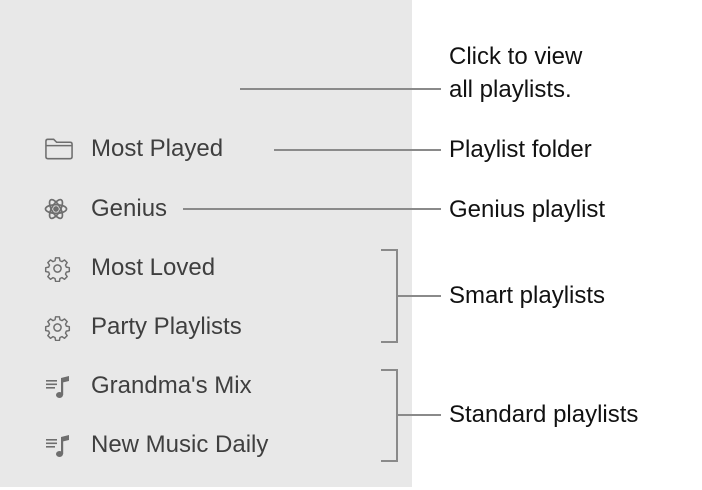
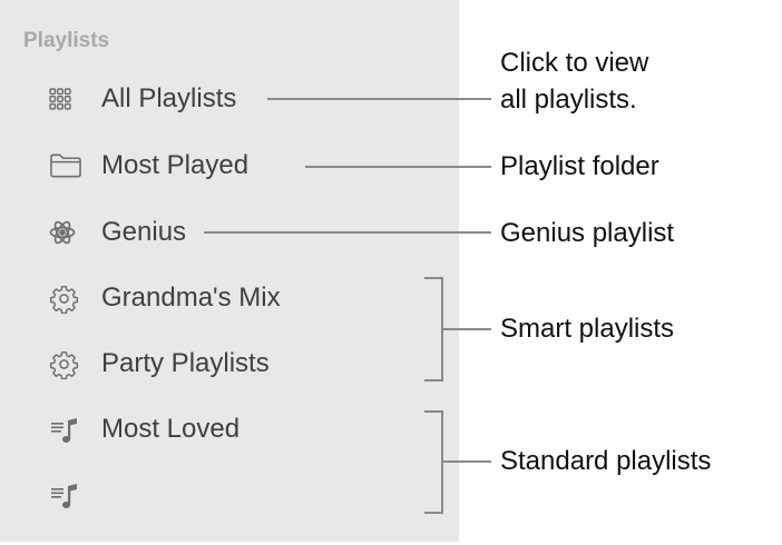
+ Playlists
+ All Playlists
  Most Played
  Genius
- Most Loved
+ Grandma's Mix
  Party Playlists
- Grandma's Mix
+ Most Loved
- New Music Daily
  Click to view
  all playlists.
  Playlist folder
  Genius playlist
  Smart playlists
  Standard playlists
